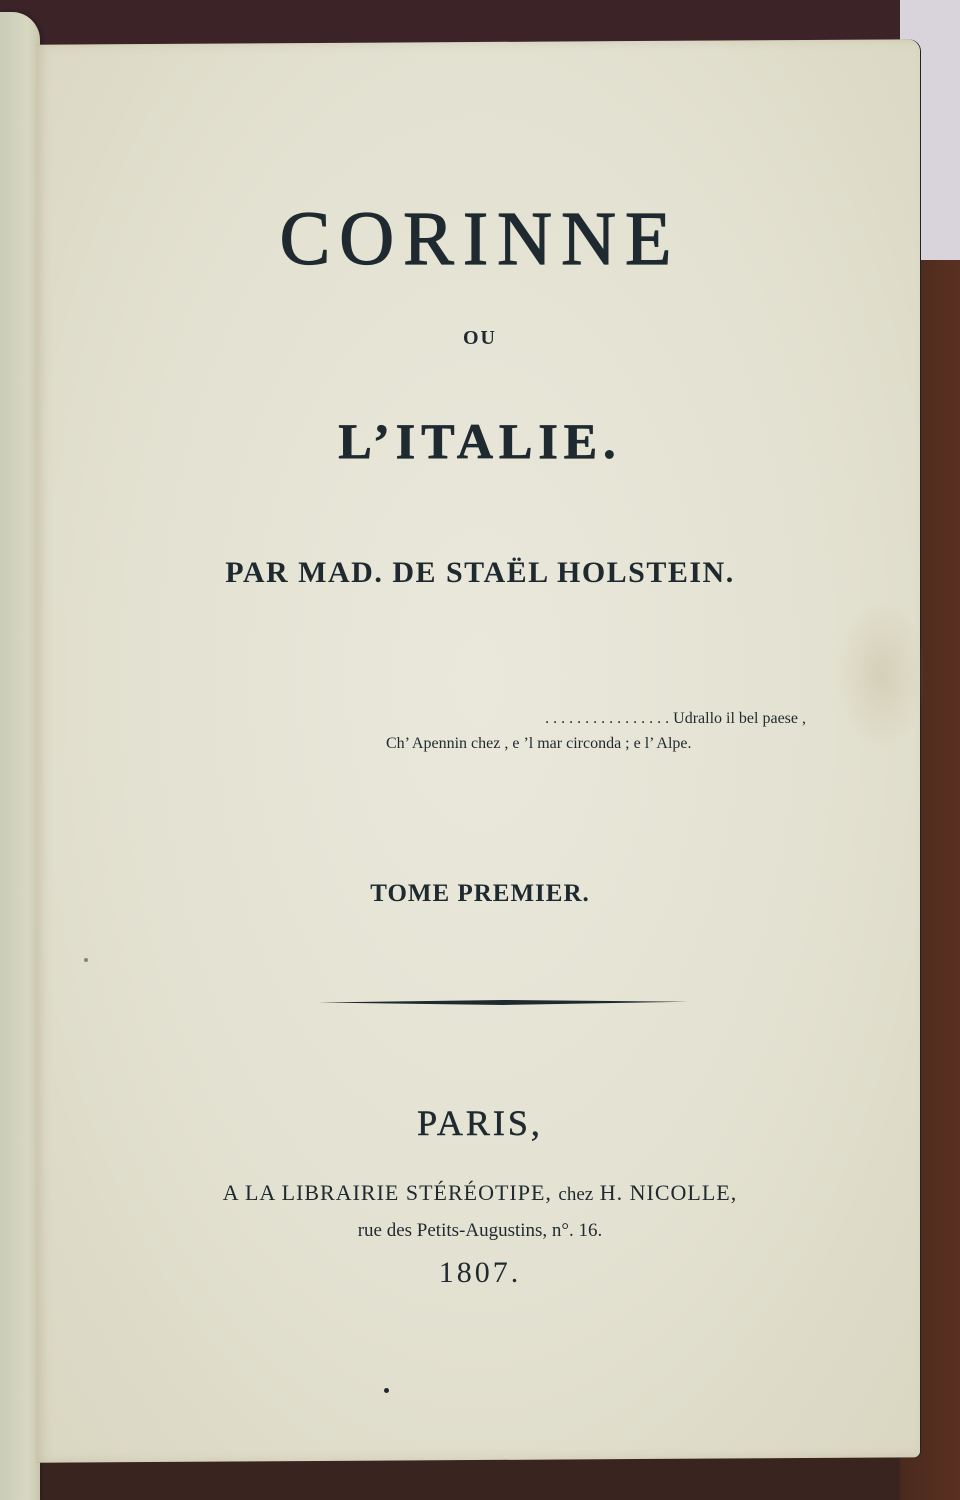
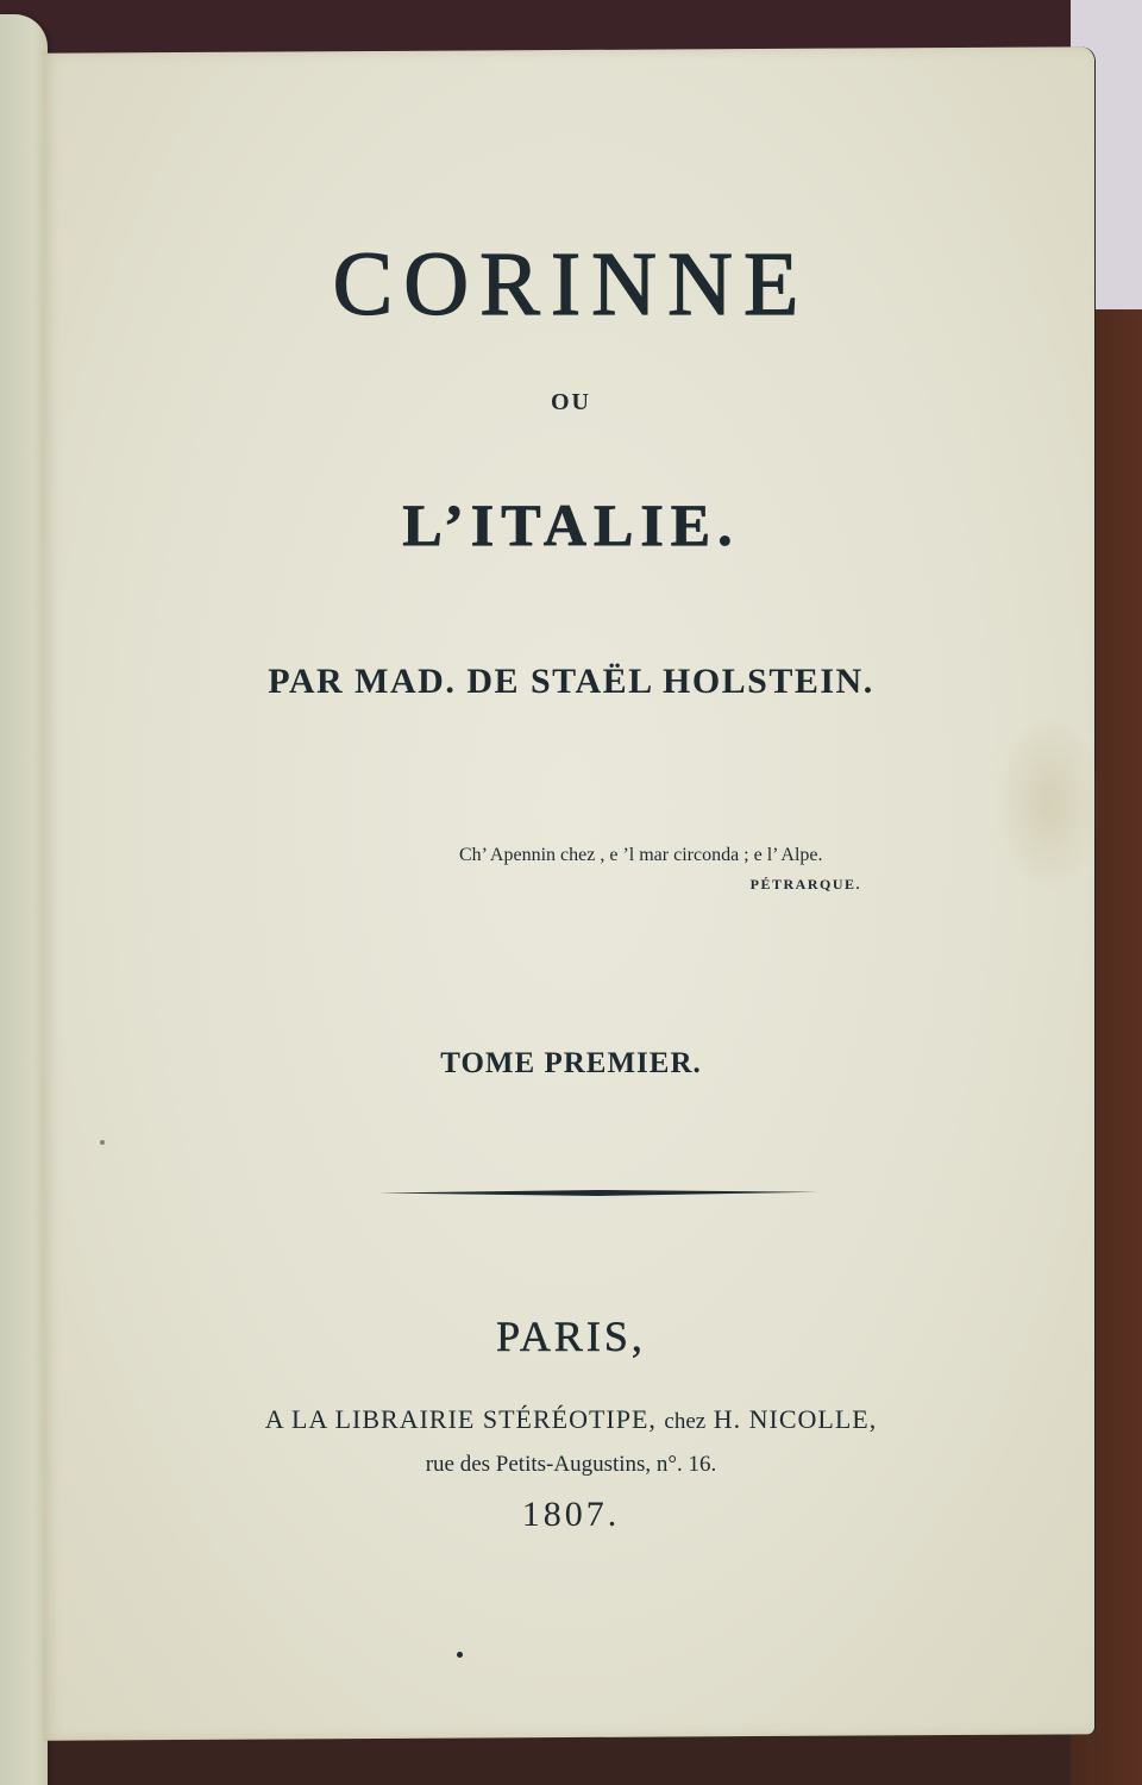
  CORINNE
  OU
  L’ITALIE.
  PAR MAD. DE STAËL HOLSTEIN.
- . . . . . . . . . . . . . . . . Udrallo il bel paese ,
  Ch’ Apennin chez , e ’l mar circonda ; e l’ Alpe.
+ PÉTRARQUE.
  TOME PREMIER.
  PARIS,
  A LA LIBRAIRIE STÉRÉOTIPE, chez H. NICOLLE,
  rue des Petits-Augustins, n°. 16.
  1807.
